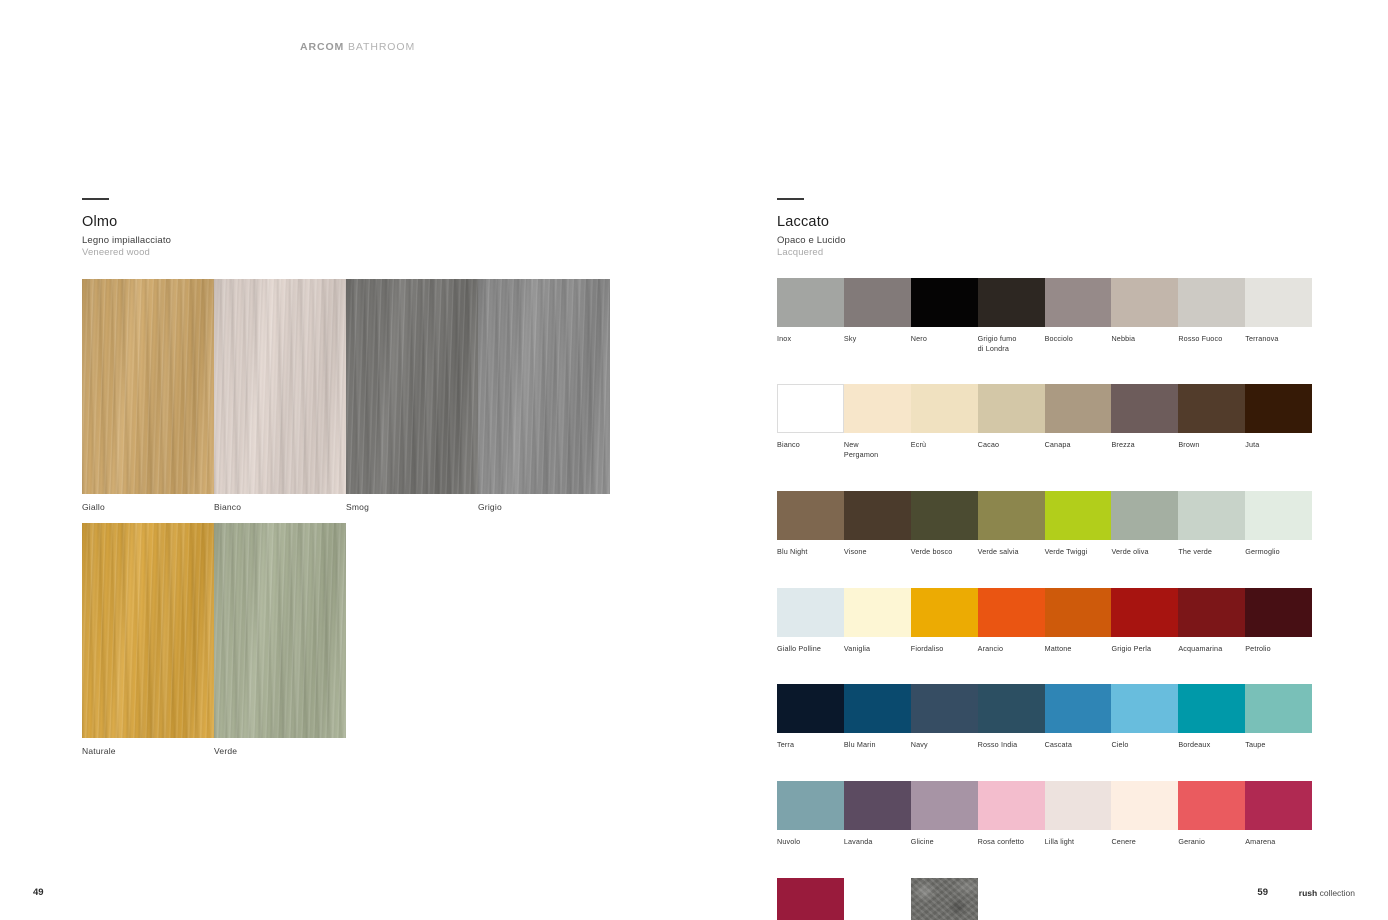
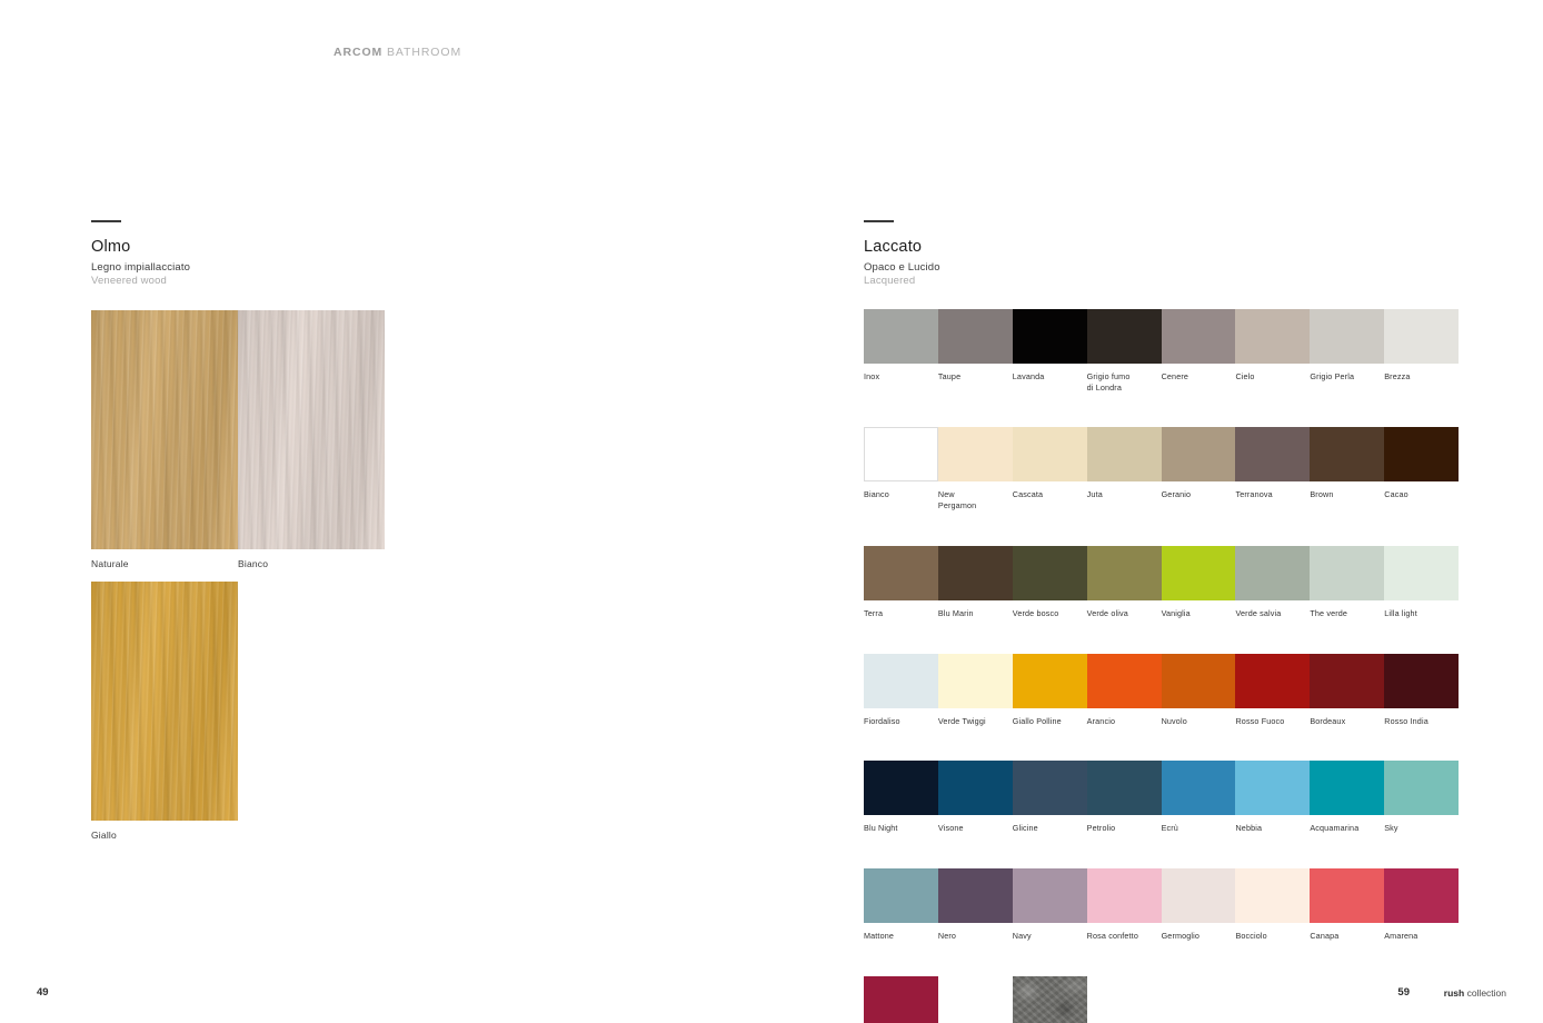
  ARCOM BATHROOM
  Olmo
  Legno impiallacciato
  Veneered wood
- Giallo
+ Naturale
  Bianco
- Smog
- Grigio
- Naturale
+ Giallo
- Verde
  49
  Laccato
  Opaco e Lucido
  Lacquered
  Inox
- Sky
+ Taupe
- Nero
+ Lavanda
  Grigio fumo
  di Londra
- Bocciolo
+ Cenere
- Nebbia
+ Cielo
- Rosso Fuoco
+ Grigio Perla
- Terranova
+ Brezza
  Bianco
  New
  Pergamon
- Ecrù
+ Cascata
- Cacao
+ Juta
- Canapa
+ Geranio
- Brezza
+ Terranova
  Brown
- Juta
+ Cacao
- Blu Night
+ Terra
- Visone
+ Blu Marin
  Verde bosco
- Verde salvia
+ Verde oliva
- Verde Twiggi
+ Vaniglia
- Verde oliva
+ Verde salvia
  The verde
- Germoglio
+ Lilla light
- Giallo Polline
+ Fiordaliso
- Vaniglia
+ Verde Twiggi
- Fiordaliso
+ Giallo Polline
  Arancio
- Mattone
+ Nuvolo
- Grigio Perla
+ Rosso Fuoco
- Acquamarina
+ Bordeaux
- Petrolio
+ Rosso India
- Terra
+ Blu Night
- Blu Marin
+ Visone
- Navy
+ Glicine
- Rosso India
+ Petrolio
- Cascata
+ Ecrù
- Cielo
+ Nebbia
- Bordeaux
+ Acquamarina
- Taupe
+ Sky
- Nuvolo
+ Mattone
- Lavanda
+ Nero
- Glicine
+ Navy
  Rosa confetto
- Lilla light
+ Germoglio
- Cenere
+ Bocciolo
- Geranio
+ Canapa
  Amarena
  59
  rush collection
